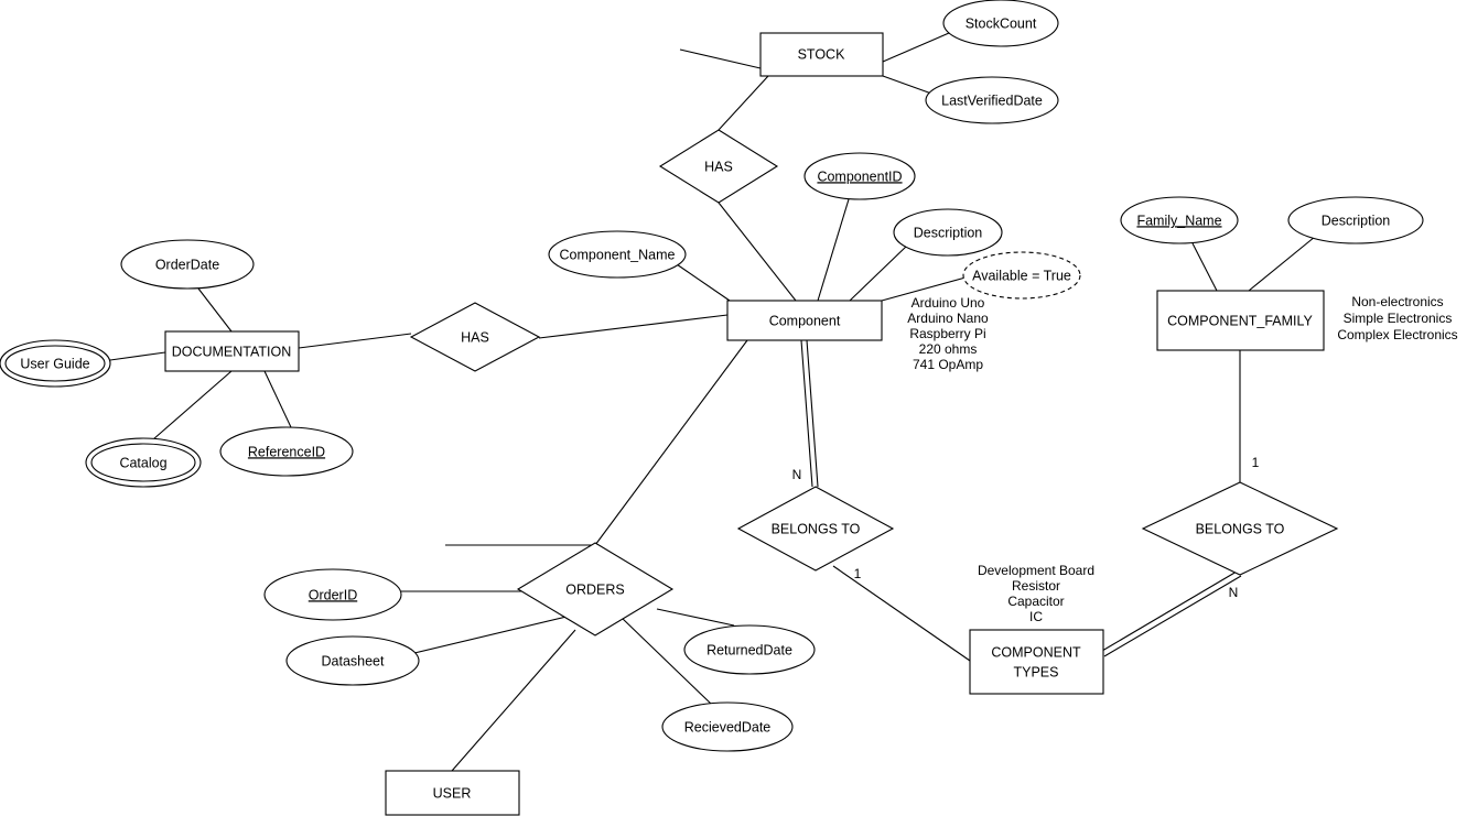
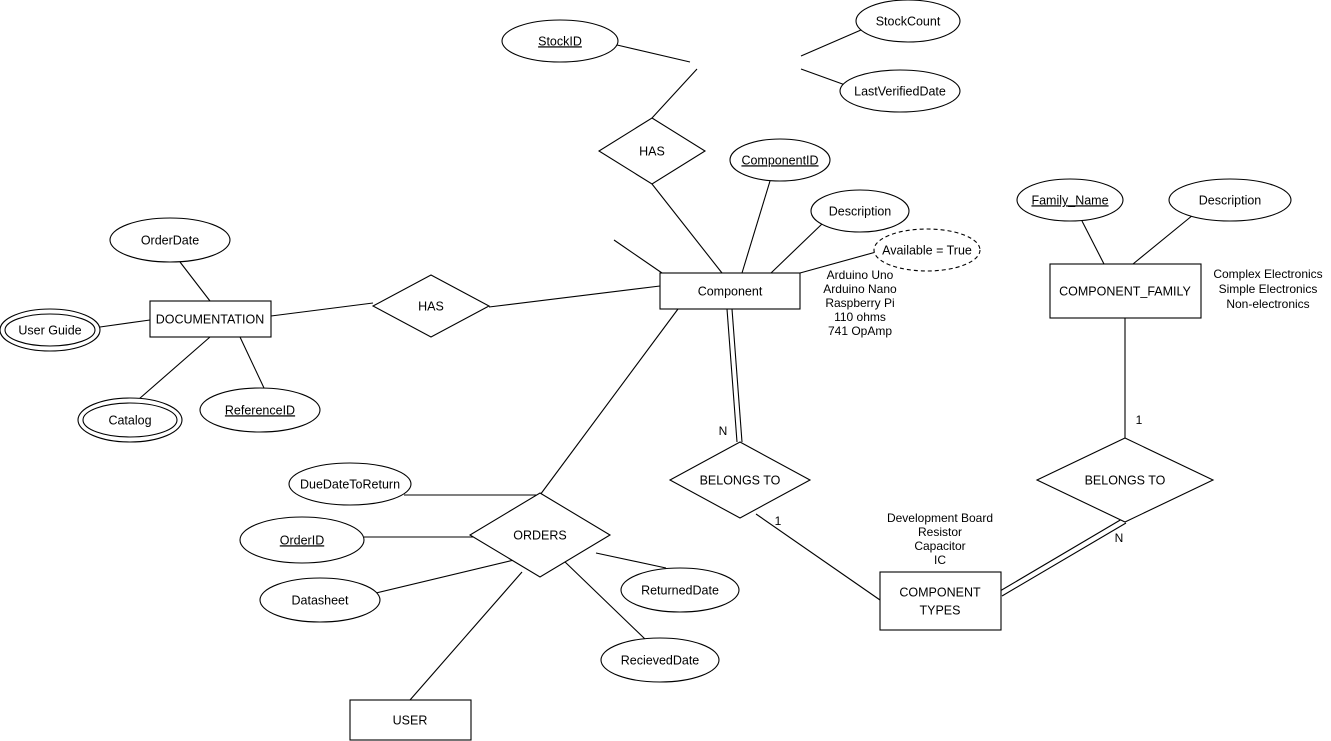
+ StockID
  StockCount
  LastVerifiedDate
  ComponentID
  Description
- Component_Name
  Available = True
  OrderDate
  User Guide
  Catalog
  ReferenceID
  Family_Name
  Description
+ DueDateToReturn
  OrderID
  Datasheet
  ReturnedDate
  RecievedDate
  HAS
  HAS
  BELONGS TO
  BELONGS TO
  ORDERS
- STOCK
  DOCUMENTATION
  Component
  COMPONENT_FAMILY
  COMPONENT
  TYPES
  USER
  N
  1
  1
  N
  Arduino Uno
  Arduino Nano
  Raspberry Pi
- 220 ohms
+ 110 ohms
  741 OpAmp
- Non-electronics
+ Complex Electronics
  Simple Electronics
- Complex Electronics
+ Non-electronics
  Development Board
  Resistor
  Capacitor
  IC
